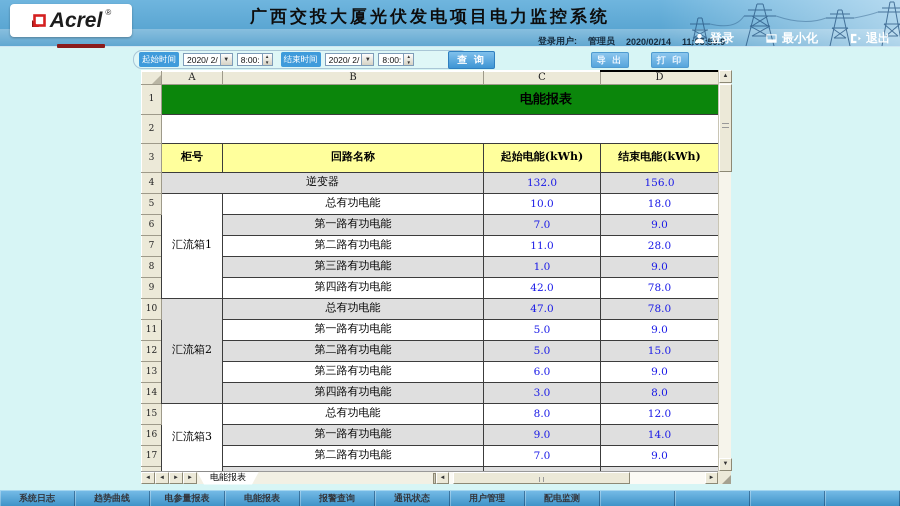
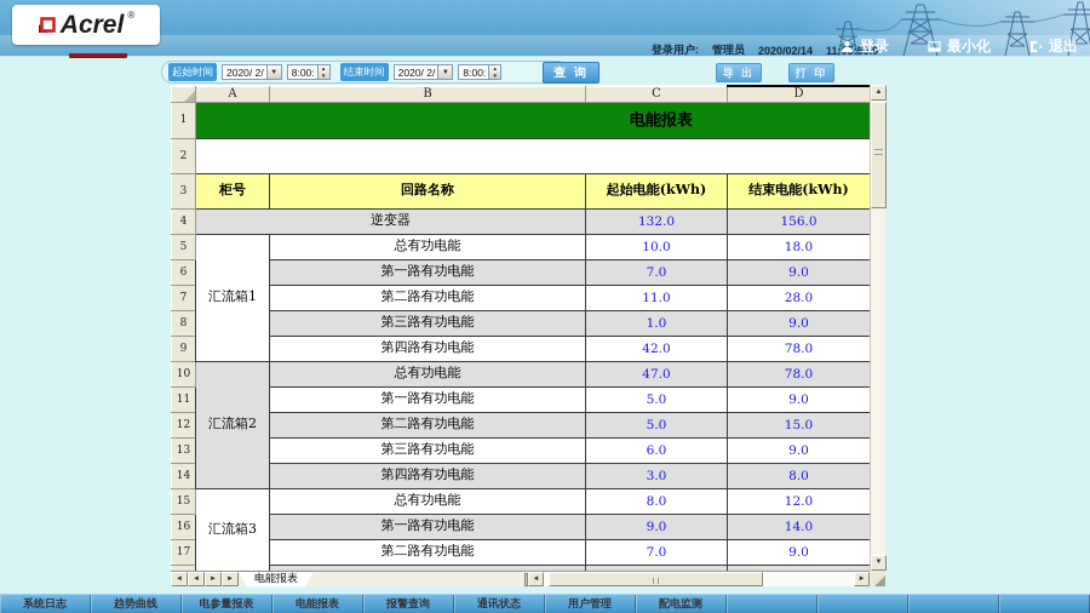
  Acrel
  ®
- 广西交投大厦光伏发电项目电力监控系统
  登录用户:
  管理员
  2020/02/14
  11::59.9
  登录
  最小化
  退出
  起始时间
  2020/ 2/
  8:00:
  结束时间
  2020/ 2/
  8:00:
  查 询
  导 出
  打 印
  	A	B	C	D
  1	电能报表
  2
  3	柜号	回路名称	起始电能(kWh)	结束电能(kWh)
  4	逆变器	132.0	156.0
  5	汇流箱1	总有功电能	10.0	18.0
  6	第一路有功电能	7.0	9.0
  7	第二路有功电能	11.0	28.0
  8	第三路有功电能	1.0	9.0
  9	第四路有功电能	42.0	78.0
  10	汇流箱2	总有功电能	47.0	78.0
  11	第一路有功电能	5.0	9.0
  12	第二路有功电能	5.0	15.0
  13	第三路有功电能	6.0	9.0
  14	第四路有功电能	3.0	8.0
  15	汇流箱3	总有功电能	8.0	12.0
  16	第一路有功电能	9.0	14.0
  17	第二路有功电能	7.0	9.0
  电能报表
  系统日志
  趋势曲线
  电参量报表
  电能报表
  报警查询
  通讯状态
  用户管理
  配电监测
